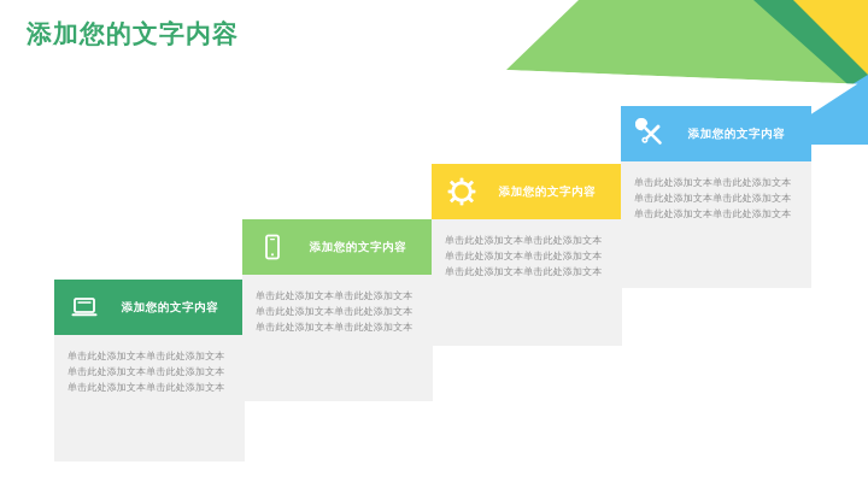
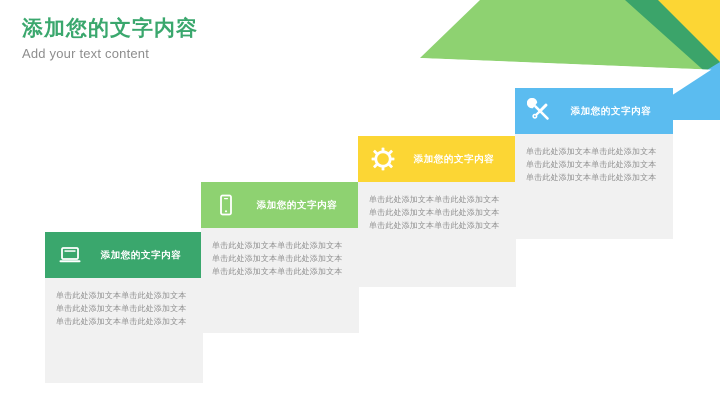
  添加您的文字内容
+ Add your text content
  添加您的文字内容
  单击此处添加文本单击此处添加文本单击此处添加文本单击此处添加文本单击此处添加文本单击此处添加文本
  添加您的文字内容
  单击此处添加文本单击此处添加文本单击此处添加文本单击此处添加文本单击此处添加文本单击此处添加文本
  添加您的文字内容
  单击此处添加文本单击此处添加文本单击此处添加文本单击此处添加文本单击此处添加文本单击此处添加文本
  添加您的文字内容
  单击此处添加文本单击此处添加文本单击此处添加文本单击此处添加文本单击此处添加文本单击此处添加文本
